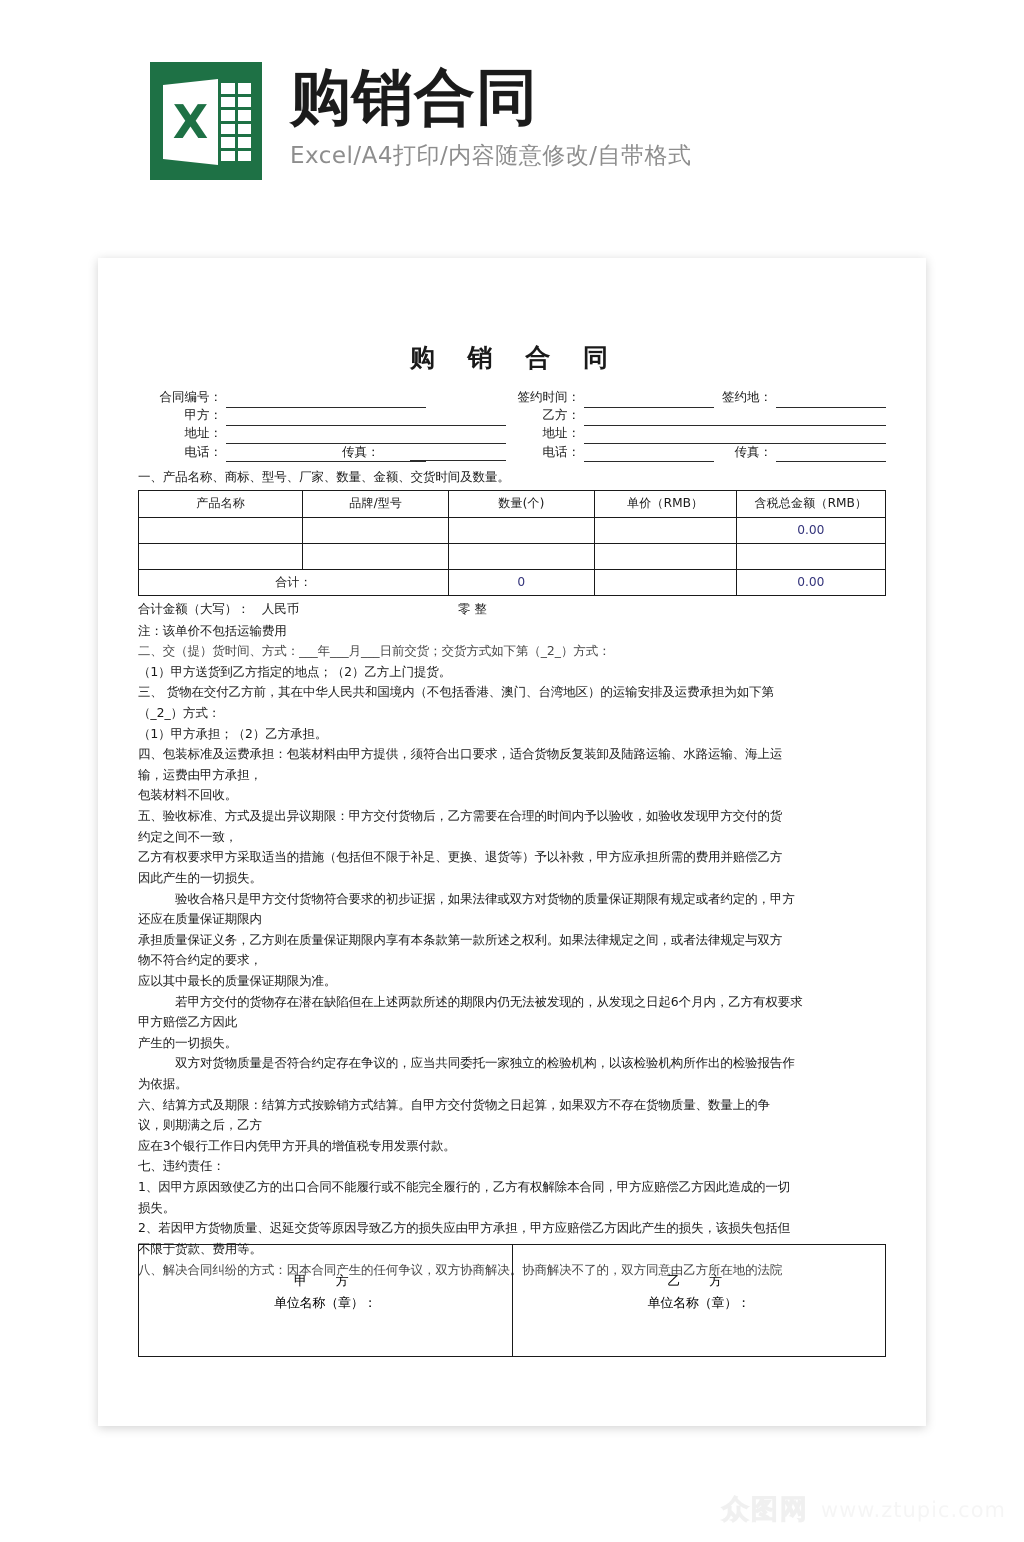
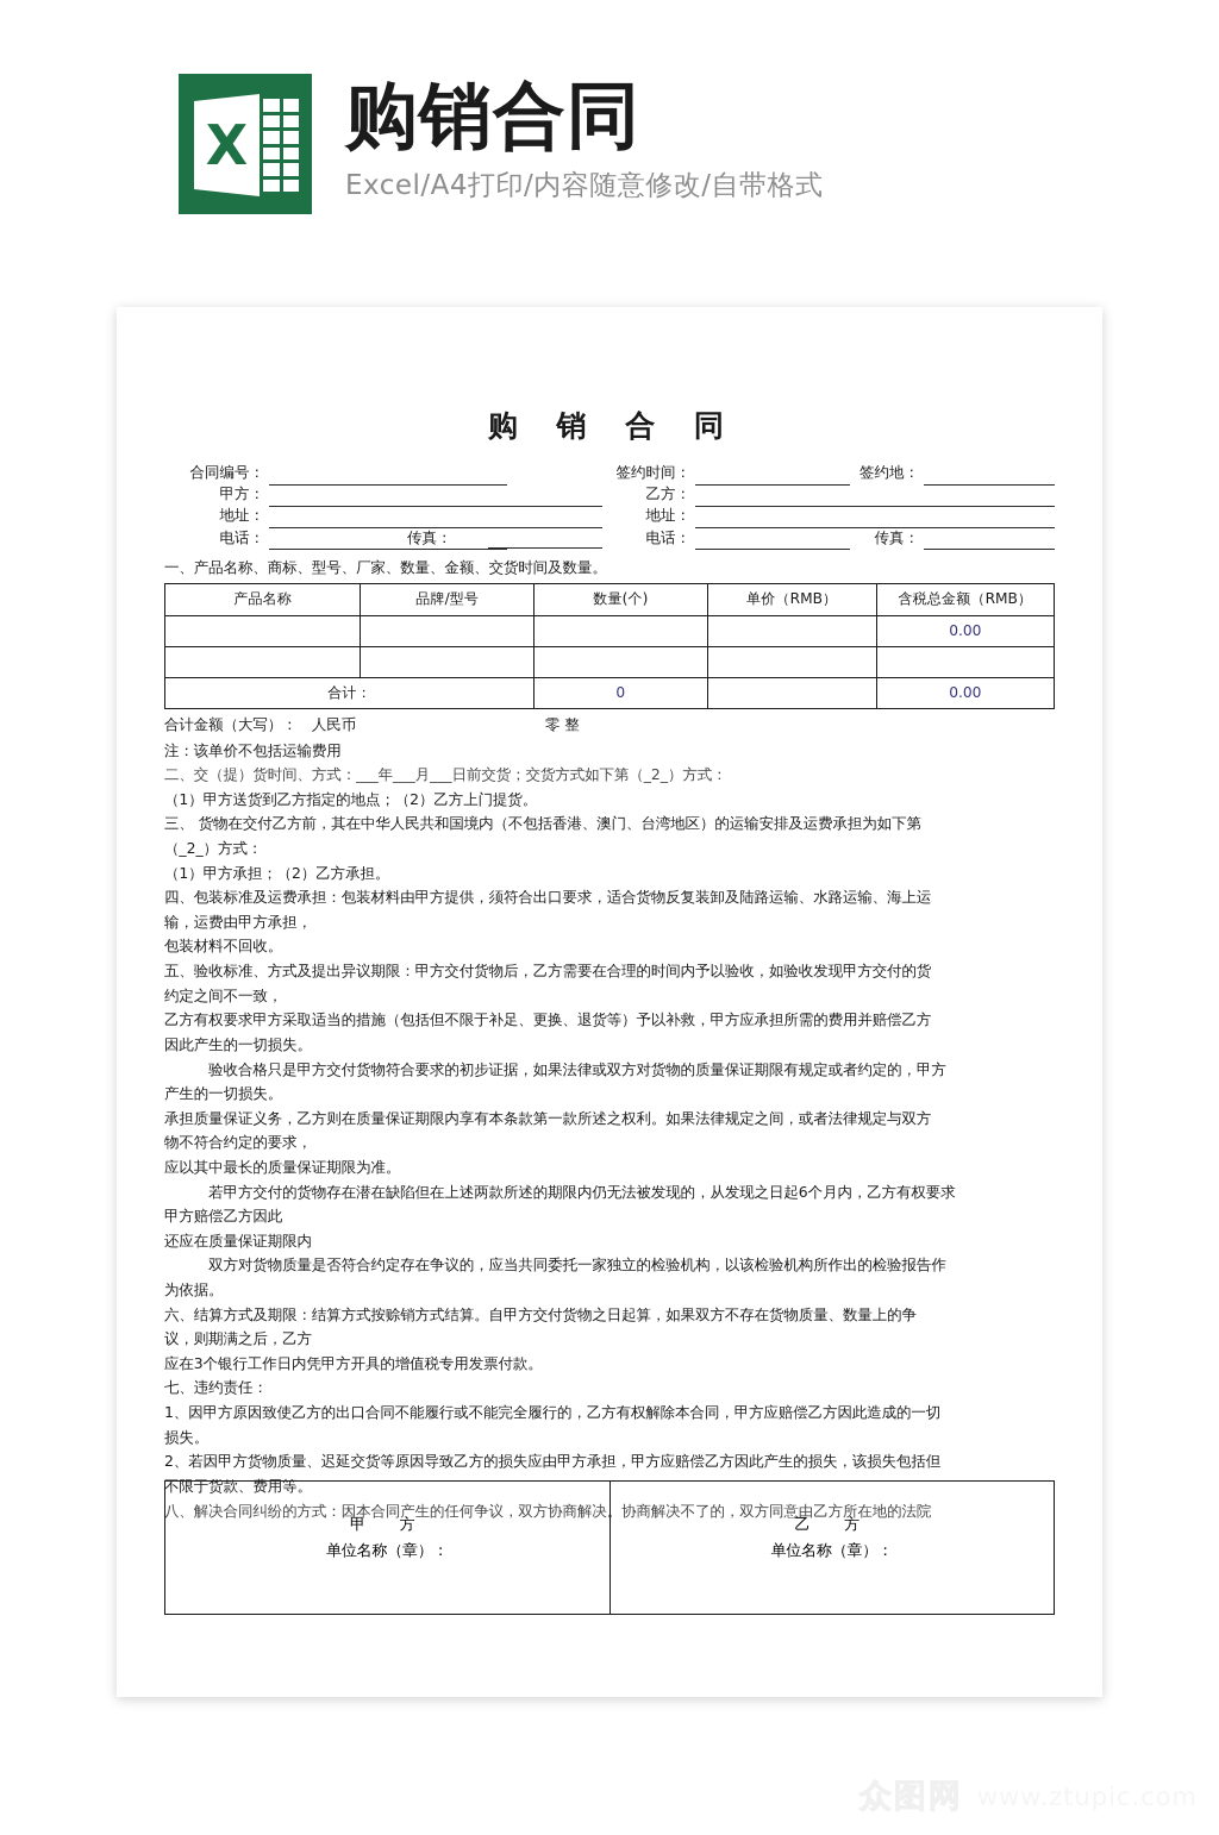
  X
  购销合同
  Excel/A4打印/内容随意修改/自带格式
  购 销 合 同
  合同编号：			签约时间：		签约地：
  甲方：		乙方：
  地址：		地址：
  电话：		传真：	电话：		传真：
  一、产品名称、商标、型号、厂家、数量、金额、交货时间及数量。
  产品名称	品牌/型号	数量(个)	单价（RMB）	含税总金额（RMB）
  				0.00
  合计：	0		0.00
  合计金额（大写）： 人民币
  零 整
  注：该单价不包括运输费用
  二、交（提）货时间、方式：___年___月___日前交货；交货方式如下第（_2_）方式：
  （1）甲方送货到乙方指定的地点；（2）乙方上门提货。
  三、 货物在交付乙方前，其在中华人民共和国境内（不包括香港、澳门、台湾地区）的运输安排及运费承担为如下第
  （_2_）方式：
  （1）甲方承担；（2）乙方承担。
  四、包装标准及运费承担：包装材料由甲方提供，须符合出口要求，适合货物反复装卸及陆路运输、水路运输、海上运
  输，运费由甲方承担，
  包装材料不回收。
  五、验收标准、方式及提出异议期限：甲方交付货物后，乙方需要在合理的时间内予以验收，如验收发现甲方交付的货
  约定之间不一致，
  乙方有权要求甲方采取适当的措施（包括但不限于补足、更换、退货等）予以补救，甲方应承担所需的费用并赔偿乙方
  因此产生的一切损失。
  验收合格只是甲方交付货物符合要求的初步证据，如果法律或双方对货物的质量保证期限有规定或者约定的，甲方
- 还应在质量保证期限内
+ 产生的一切损失。
  承担质量保证义务，乙方则在质量保证期限内享有本条款第一款所述之权利。如果法律规定之间，或者法律规定与双方
  物不符合约定的要求，
  应以其中最长的质量保证期限为准。
  若甲方交付的货物存在潜在缺陷但在上述两款所述的期限内仍无法被发现的，从发现之日起6个月内，乙方有权要求
  甲方赔偿乙方因此
- 产生的一切损失。
+ 还应在质量保证期限内
  双方对货物质量是否符合约定存在争议的，应当共同委托一家独立的检验机构，以该检验机构所作出的检验报告作
  为依据。
  六、结算方式及期限：结算方式按赊销方式结算。自甲方交付货物之日起算，如果双方不存在货物质量、数量上的争
  议，则期满之后，乙方
  应在3个银行工作日内凭甲方开具的增值税专用发票付款。
  七、违约责任：
  1、因甲方原因致使乙方的出口合同不能履行或不能完全履行的，乙方有权解除本合同，甲方应赔偿乙方因此造成的一切
  损失。
  2、若因甲方货物质量、迟延交货等原因导致乙方的损失应由甲方承担，甲方应赔偿乙方因此产生的损失，该损失包括但
  不限于货款、费用等。
  八、解决合同纠纷的方式：因本合同产生的任何争议，双方协商解决。协商解决不了的，双方同意由乙方所在地的法院
  甲 方 单位名称（章）：	乙 方 单位名称（章）：
